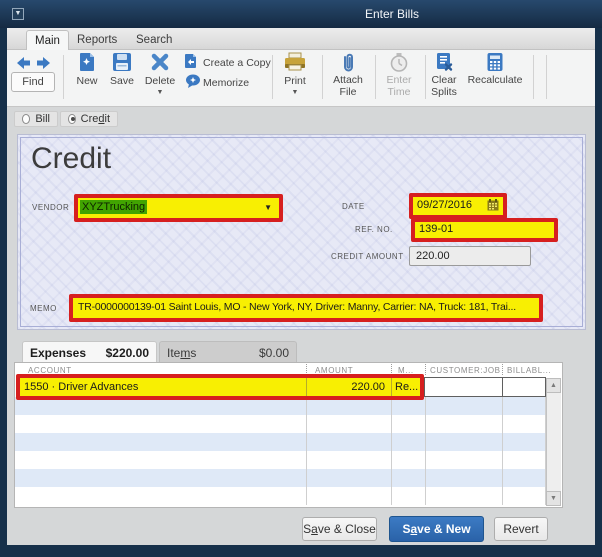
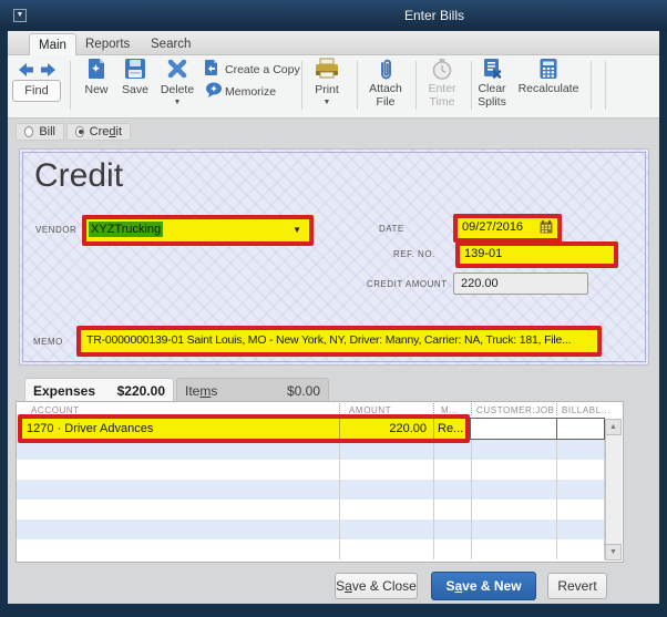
  Enter Bills
  Main
  Reports
  Search
  Find
  New
  Save
  Delete
  Create a Copy
  Memorize
  Print
  Attach
  File
  Enter
  Time
  Clear
  Splits
  Recalculate
  Bill
  Credit
  Credit
  VENDOR
  XYZTrucking
  ▼
  DATE
  09/27/2016
  REF. NO.
  139-01
  CREDIT AMOUNT
  220.00
  MEMO
- TR-0000000139-01 Saint Louis, MO - New York, NY, Driver: Manny, Carrier: NA, Truck: 181, Trai...
+ TR-0000000139-01 Saint Louis, MO - New York, NY, Driver: Manny, Carrier: NA, Truck: 181, File...
  Expenses
  $220.00
  Items
  $0.00
  ACCOUNT
  AMOUNT
  M...
  CUSTOMER:JOB
  BILLABL...
- 1550 · Driver Advances
+ 1270 · Driver Advances
  220.00
  Re...
  Save & Close
  Save & New
  Revert
